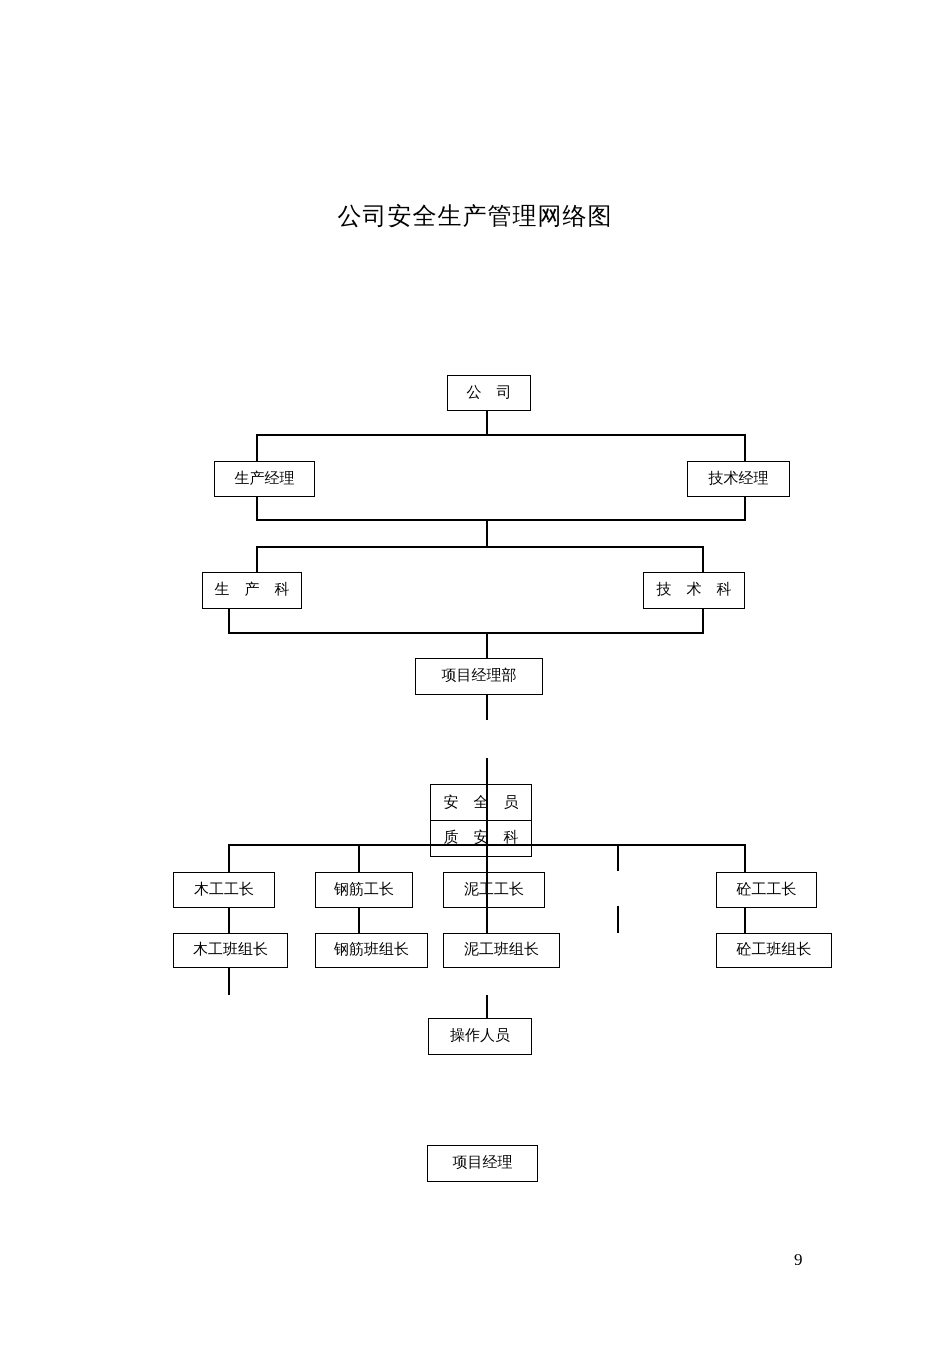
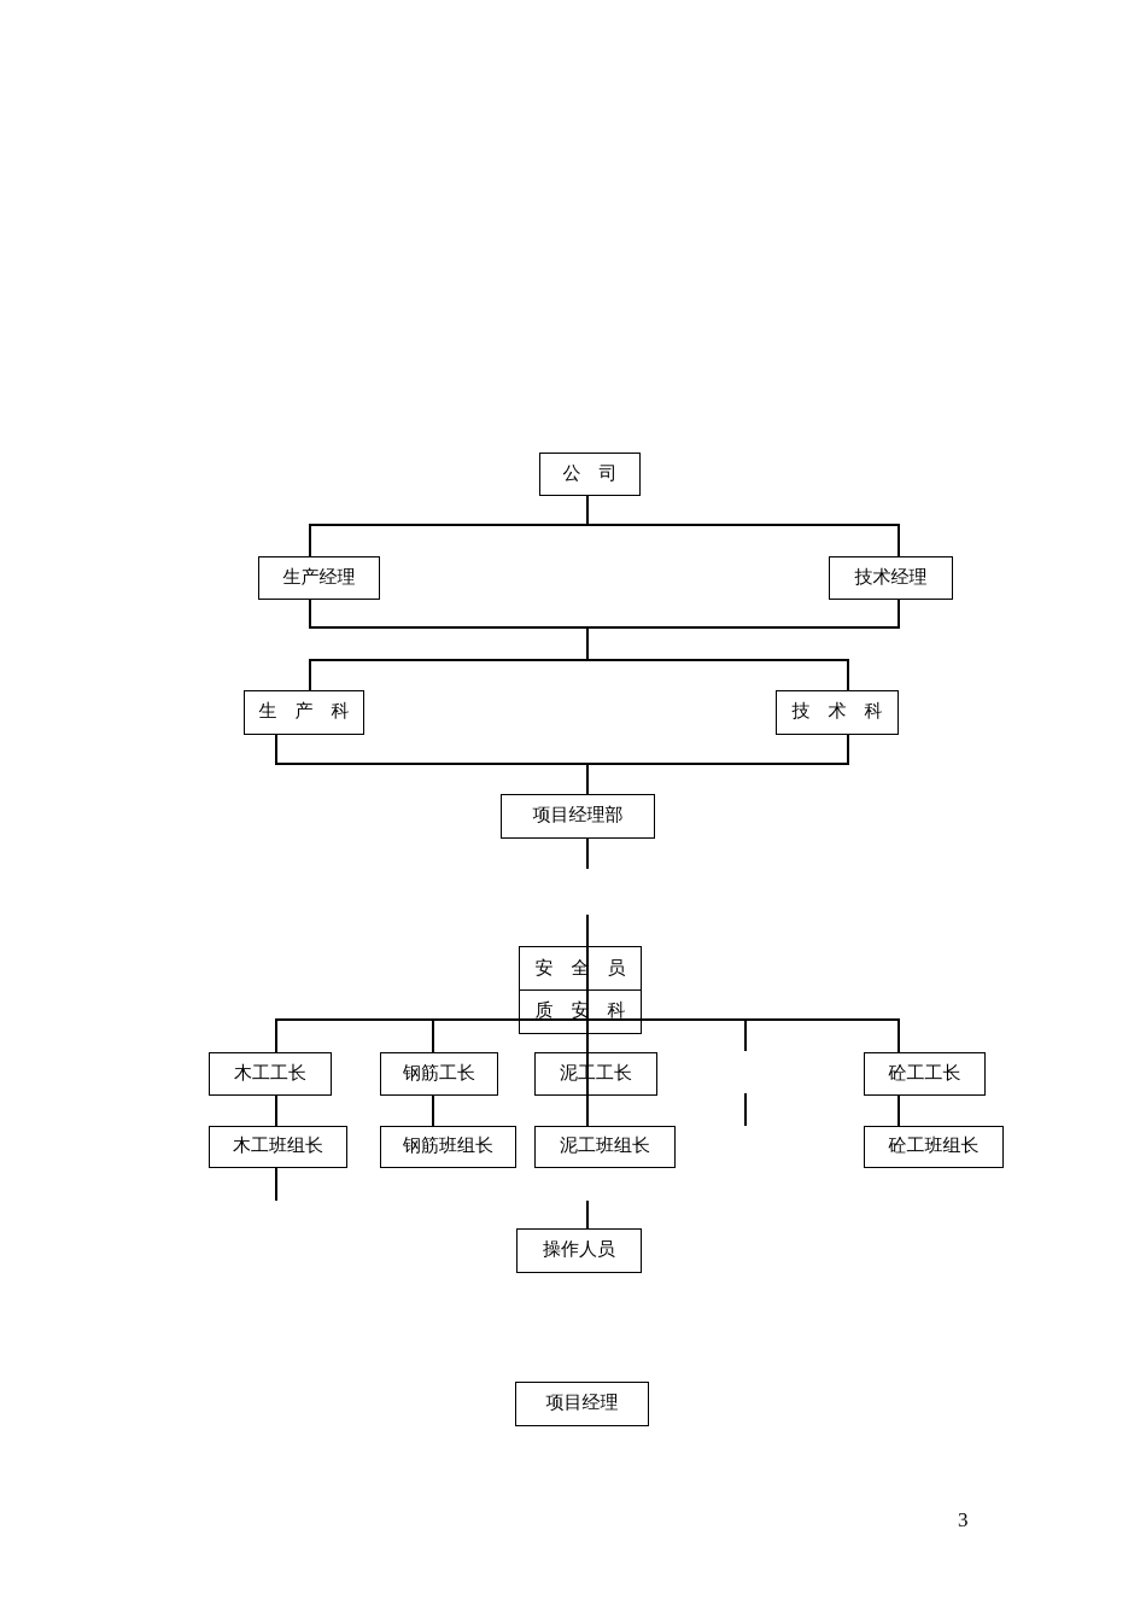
- 公司安全生产管理网络图
  公 司
  生产经理
  技术经理
  生 产 科
  技 术 科
  项目经理部
  安 全 员
  质 安 科
  木工工长
  钢筋工长
  泥工长
  砼工工长
  木工班组长
  钢筋班组长
  泥工班组长
  砼工班组长
  操作人员
  项目经理
- 9
+ 3
